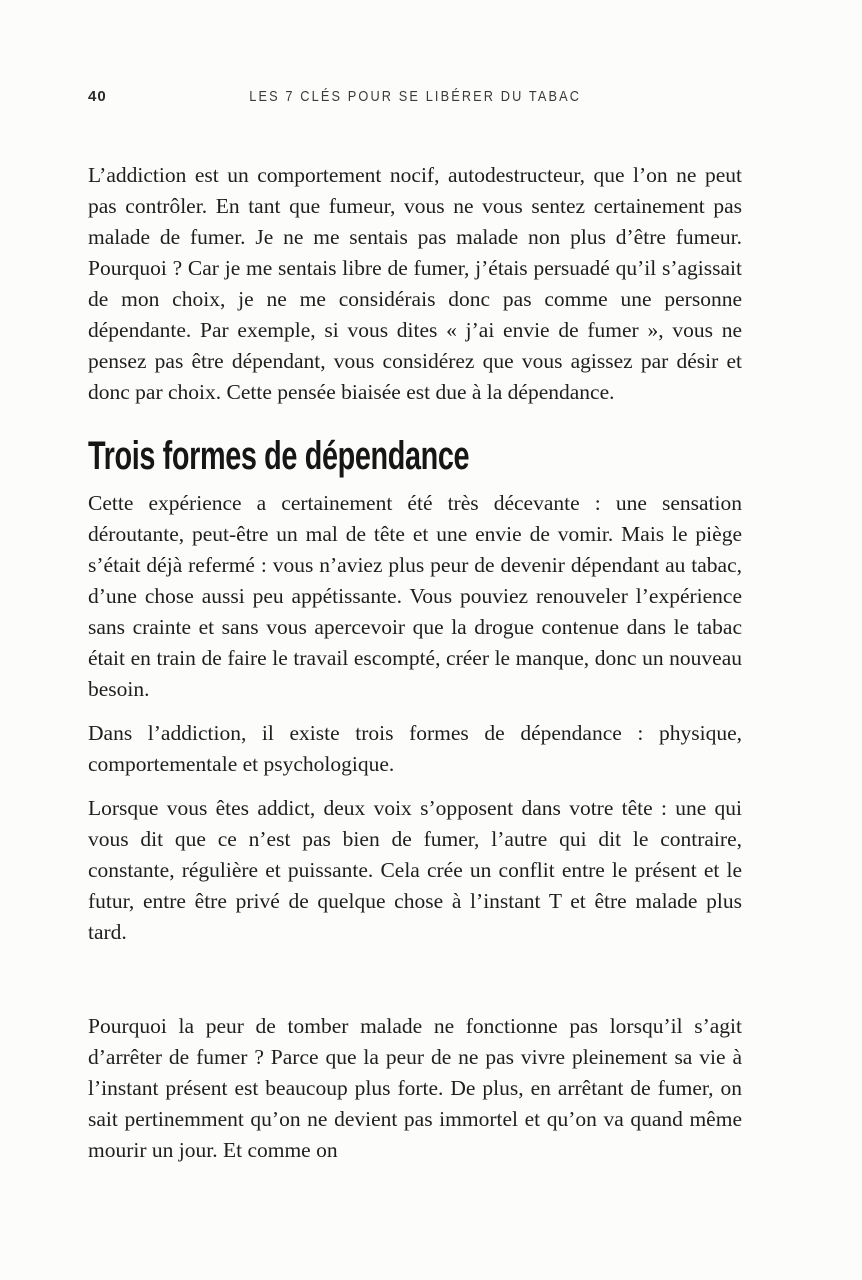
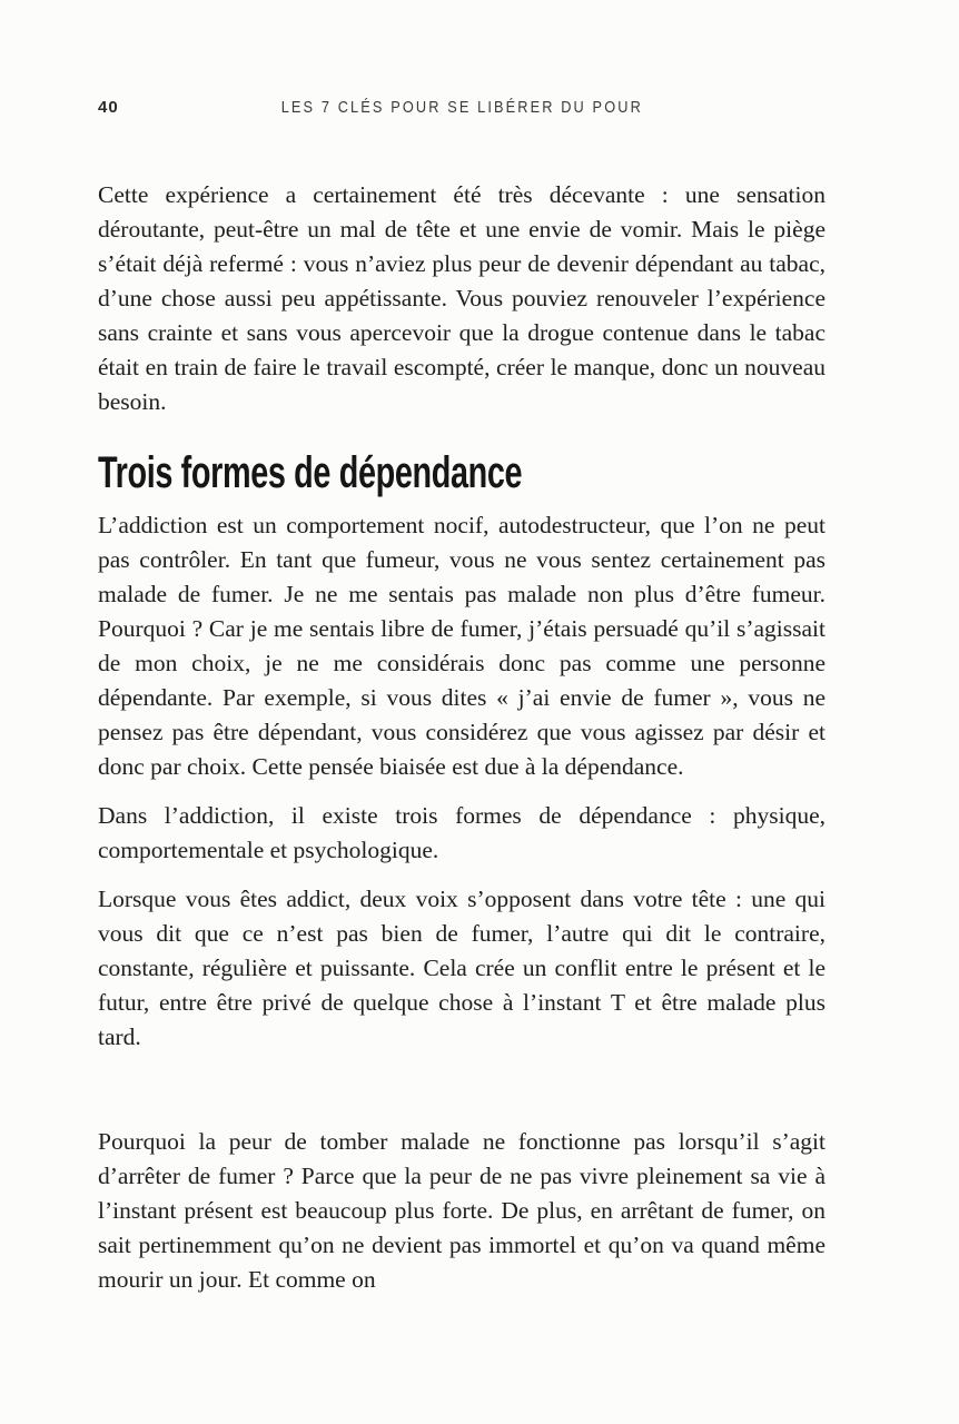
  40
- LES 7 CLÉS POUR SE LIBÉRER DU TABAC
+ LES 7 CLÉS POUR SE LIBÉRER DU POUR
- L’addiction est un comportement nocif, autodestructeur, que l’on ne peut pas contrôler. En tant que fumeur, vous ne vous sentez certainement pas malade de fumer. Je ne me sentais pas malade non plus d’être fumeur. Pourquoi ? Car je me sentais libre de fumer, j’étais persuadé qu’il s’agissait de mon choix, je ne me considérais donc pas comme une personne dépendante. Par exemple, si vous dites « j’ai envie de fumer », vous ne pensez pas être dépendant, vous considérez que vous agissez par désir et donc par choix. Cette pensée biaisée est due à la dépendance.
+ Cette expérience a certainement été très décevante : une sensation déroutante, peut-être un mal de tête et une envie de vomir. Mais le piège s’était déjà refermé : vous n’aviez plus peur de devenir dépendant au tabac, d’une chose aussi peu appétissante. Vous pouviez renouveler l’expérience sans crainte et sans vous apercevoir que la drogue contenue dans le tabac était en train de faire le travail escompté, créer le manque, donc un nouveau besoin.
  Trois formes de dépendance
- Cette expérience a certainement été très décevante : une sensation déroutante, peut-être un mal de tête et une envie de vomir. Mais le piège s’était déjà refermé : vous n’aviez plus peur de devenir dépendant au tabac, d’une chose aussi peu appétissante. Vous pouviez renouveler l’expérience sans crainte et sans vous apercevoir que la drogue contenue dans le tabac était en train de faire le travail escompté, créer le manque, donc un nouveau besoin.
+ L’addiction est un comportement nocif, autodestructeur, que l’on ne peut pas contrôler. En tant que fumeur, vous ne vous sentez certainement pas malade de fumer. Je ne me sentais pas malade non plus d’être fumeur. Pourquoi ? Car je me sentais libre de fumer, j’étais persuadé qu’il s’agissait de mon choix, je ne me considérais donc pas comme une personne dépendante. Par exemple, si vous dites « j’ai envie de fumer », vous ne pensez pas être dépendant, vous considérez que vous agissez par désir et donc par choix. Cette pensée biaisée est due à la dépendance.
  Dans l’addiction, il existe trois formes de dépendance : physique, comportementale et psychologique.
  Lorsque vous êtes addict, deux voix s’opposent dans votre tête : une qui vous dit que ce n’est pas bien de fumer, l’autre qui dit le contraire, constante, régulière et puissante. Cela crée un conflit entre le présent et le futur, entre être privé de quelque chose à l’instant T et être malade plus tard.
  Pourquoi la peur de tomber malade ne fonctionne pas lorsqu’il s’agit d’arrêter de fumer ? Parce que la peur de ne pas vivre pleinement sa vie à l’instant présent est beaucoup plus forte. De plus, en arrêtant de fumer, on sait pertinemment qu’on ne devient pas immortel et qu’on va quand même mourir un jour. Et comme on
